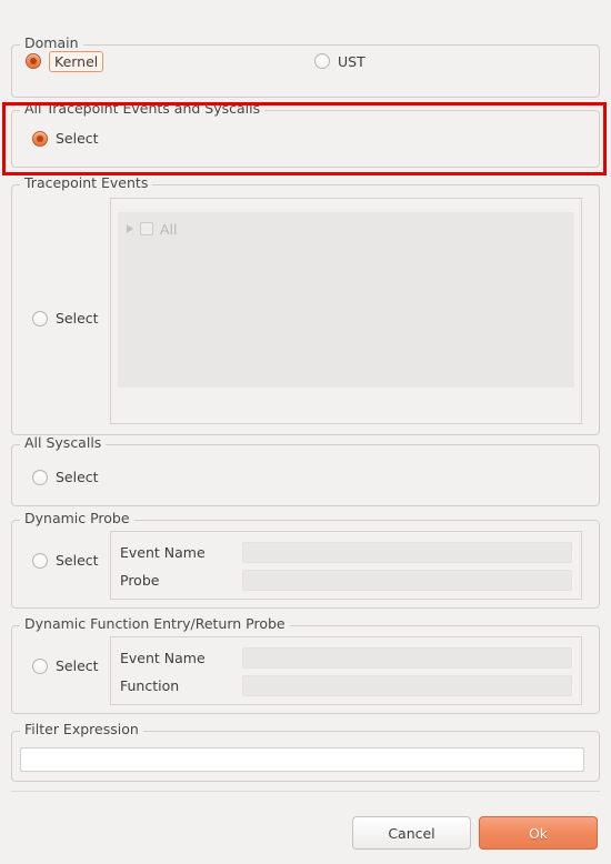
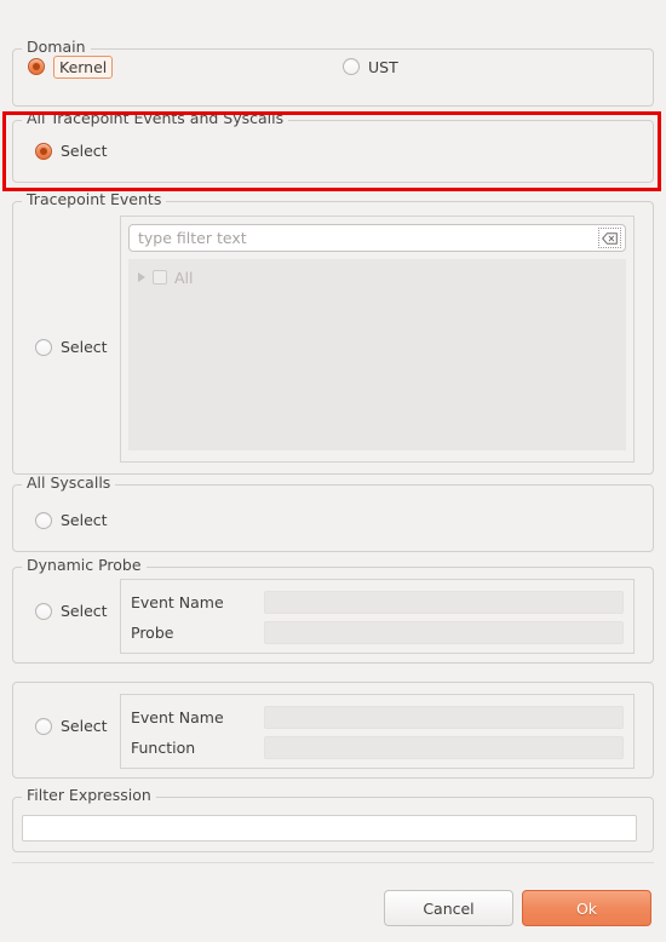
  Domain
  Kernel
  UST
  All Tracepoint Events and Syscalls
  Select
  Tracepoint Events
  Select
+ type filter text
  All
  All Syscalls
  Select
  Dynamic Probe
  Select
  Event Name
  Probe
- Dynamic Function Entry/Return Probe
  Select
  Event Name
  Function
  Filter Expression
  Cancel
  Ok
